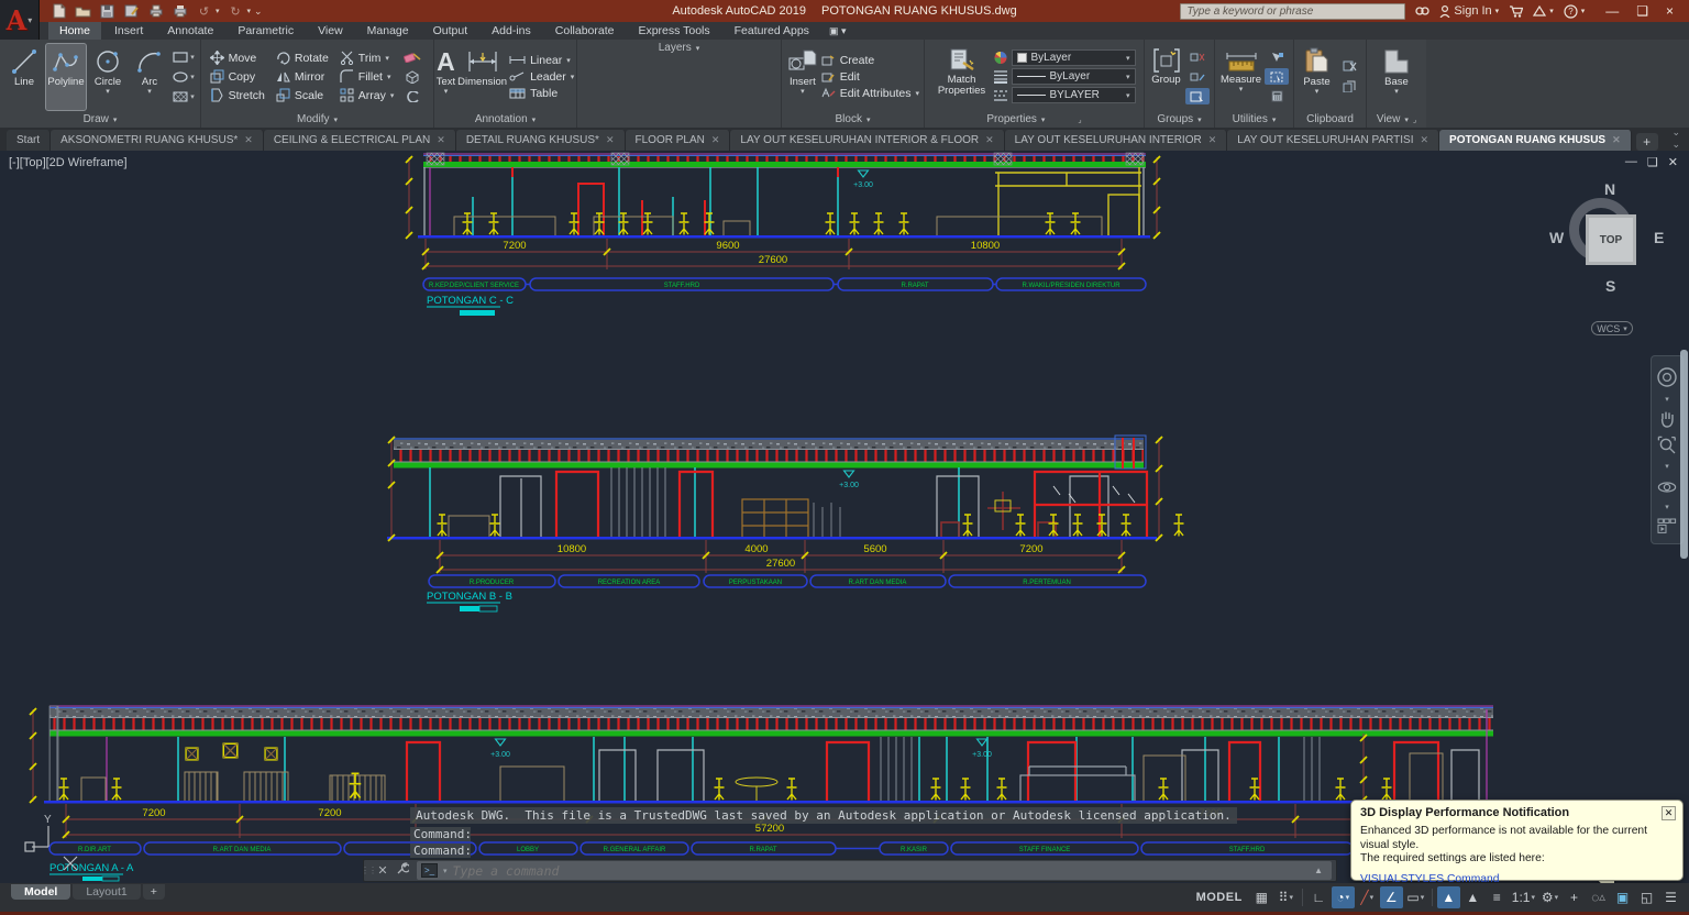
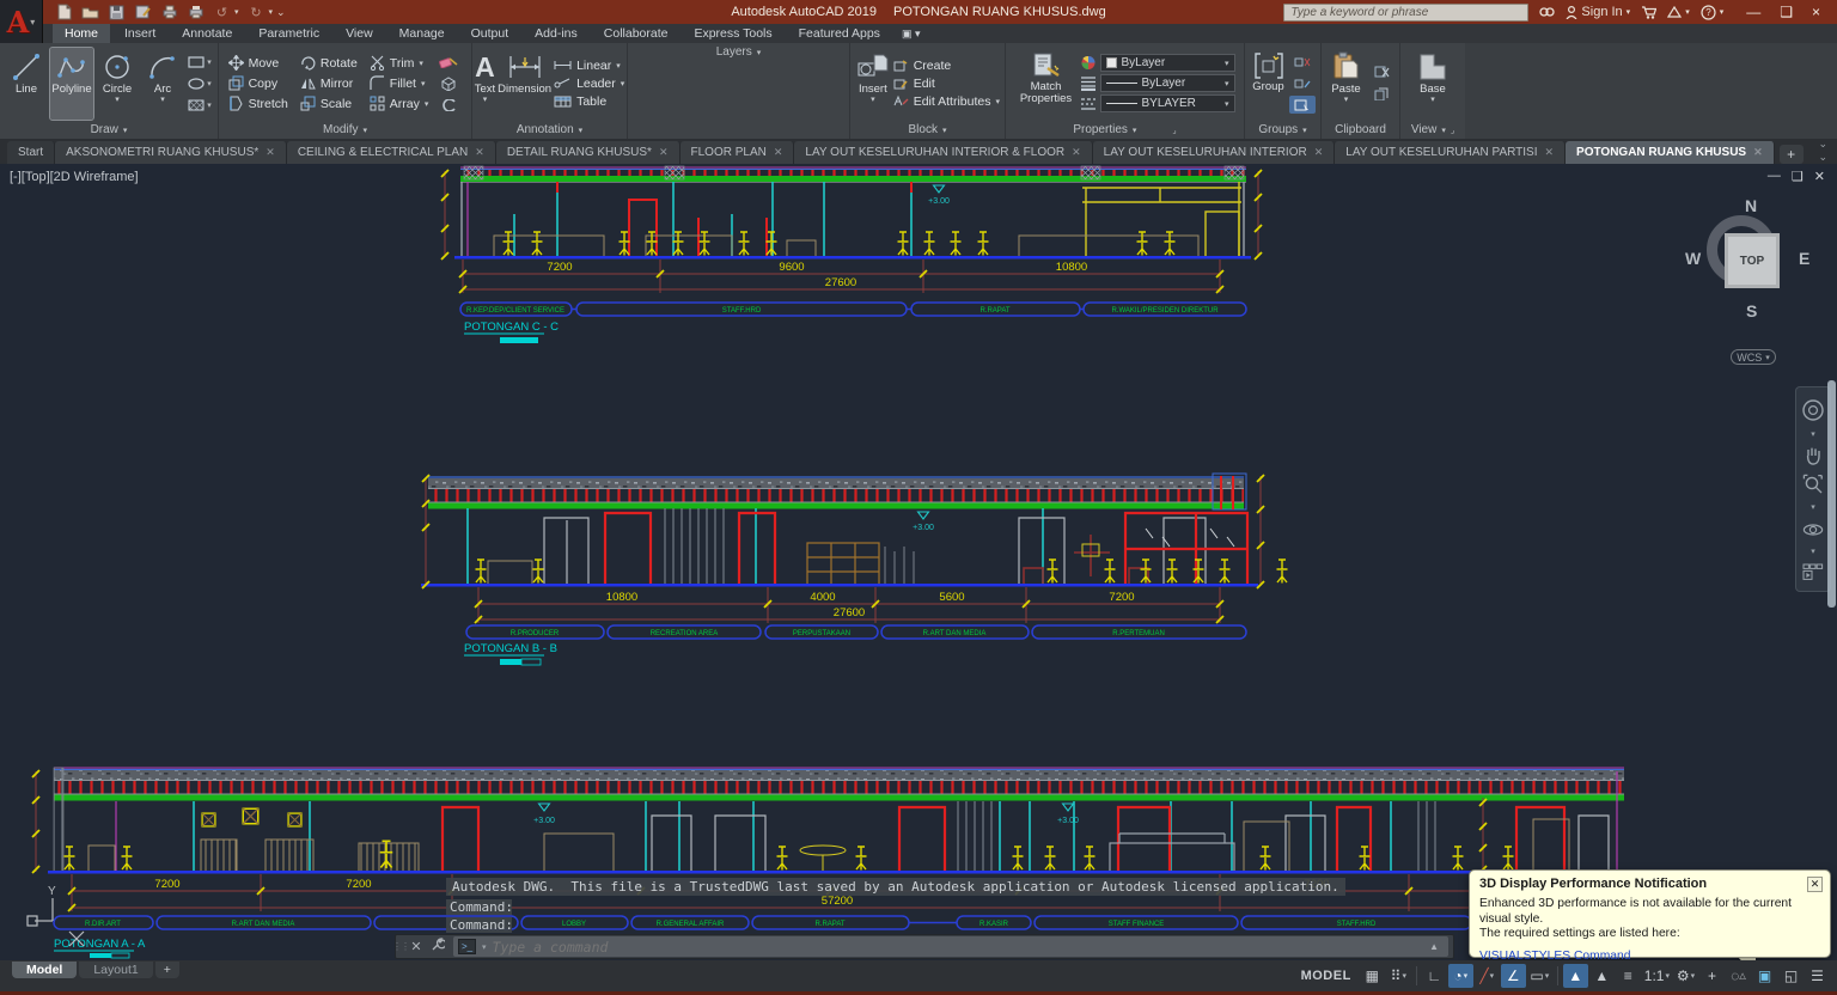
  A
  ▾
  ↺
  ↻
  ⌄
  Autodesk AutoCAD 2019
  POTONGAN RUANG KHUSUS.dwg
  Type a keyword or phrase
  Sign In
  ?
  —
  ❑
  ×
  Home
  Insert
  Annotate
  Parametric
  View
  Manage
  Output
  Add-ins
  Collaborate
  Express Tools
  Featured Apps
  ▣ ▾
  Line
  Polyline
  Circle
  Arc
  Draw
  Move
  Copy
  Stretch
  Rotate
  Mirror
  Scale
  Trim
  Fillet
  Array
  Modify
  A
  Text
  Dimension
  Linear
  Leader
  Table
  Annotation
  Layers
  Insert
  Create
  Edit
  Edit Attributes
  Block
  Match Properties
  ByLayer
  ByLayer
  BYLAYER
  Properties
  Group
  Groups
- Measure
- Utilities
  Paste
  Clipboard
  Base
  View
  Start
  AKSONOMETRI RUANG KHUSUS*
  ✕
  CEILING & ELECTRICAL PLAN
  ✕
  DETAIL RUANG KHUSUS*
  ✕
  FLOOR PLAN
  ✕
  LAY OUT KESELURUHAN INTERIOR & FLOOR
  ✕
  LAY OUT KESELURUHAN INTERIOR
  ✕
  LAY OUT KESELURUHAN PARTISI
  ✕
  POTONGAN RUANG KHUSUS
  ✕
  +
  ⌄
  ⌄
  7200
  9600
  10800
  27600
  POTONGAN C - C
  10800
  4000
  5600
  7200
  27600
  POTONGAN B - B
  7200
  7200
  57200
  POTNGAN A - A
  Y
  [-][Top][2D Wireframe]
  —
  ❑
  ✕
  N
  W
  E
  S
  TOP
  WCS
  Autodesk DWG. This file is a TrustedDWG last saved by an Autodesk application or Autodesk licensed application.
  Command:
  Command:
  ⋮⋮
  ✕
  >_
  Type a command
  ▲
  3D Display Performance Notification
  ✕
  Enhanced 3D performance is not available for the current visual style.
  The required settings are listed here:
  VISUALSTYLES Command
  Model
  Layout1
  +
  MODEL
  ▦
  ⠿
  ∟
  ◔
  ╱
  ∠
  ▭
  ▲
  ▲
  ≡
  1:1
  ⚙
  +
  ◌
  ▣
  ◱
  ☰
